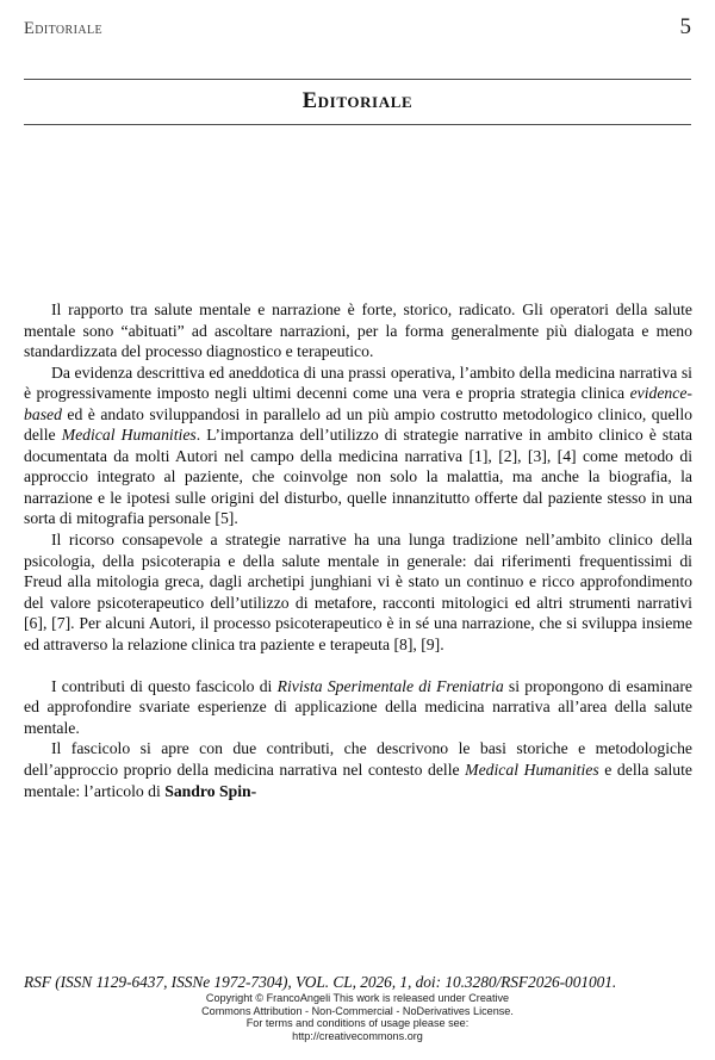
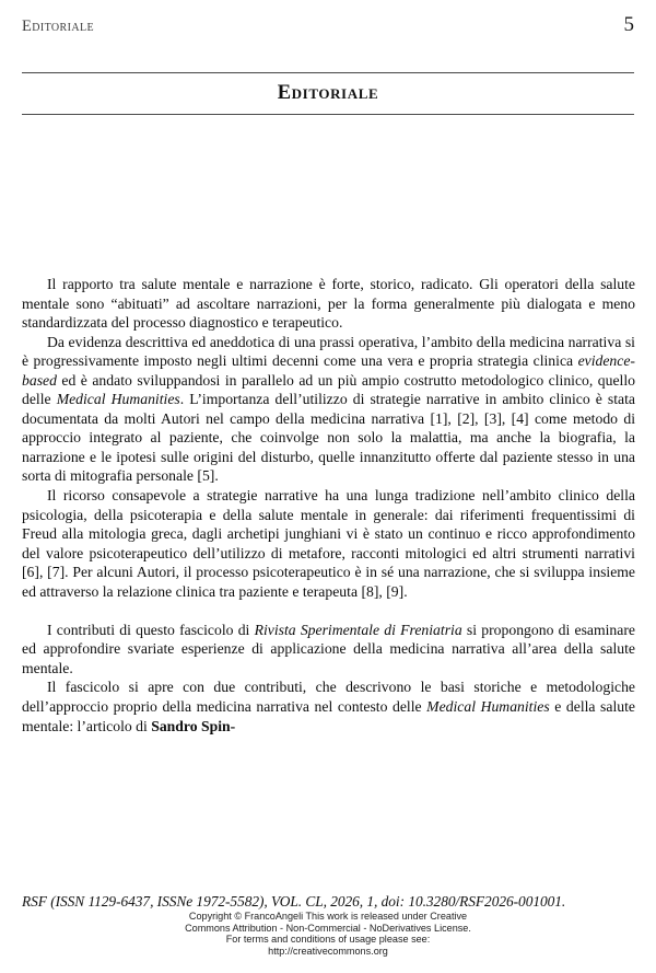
  Editoriale
  5
  Editoriale
  Il rapporto tra salute mentale e narrazione è forte, storico, radicato. Gli operatori della salute mentale sono “abituati” ad ascoltare narrazioni, per la forma generalmente più dialogata e meno standardizzata del processo diagnostico e terapeutico.
  Da evidenza descrittiva ed aneddotica di una prassi operativa, l’ambito della medicina narrativa si è progressivamente imposto negli ultimi decenni come una vera e propria strategia clinica evidence-based ed è andato sviluppandosi in parallelo ad un più ampio costrutto metodologico clinico, quello delle Medical Humanities. L’importanza dell’utilizzo di strategie narrative in ambito clinico è stata documentata da molti Autori nel campo della medicina narrativa [1], [2], [3], [4] come metodo di approccio integrato al paziente, che coinvolge non solo la malattia, ma anche la biografia, la narrazione e le ipotesi sulle origini del disturbo, quelle innanzitutto offerte dal paziente stesso in una sorta di mitografia personale [5].
  Il ricorso consapevole a strategie narrative ha una lunga tradizione nell’ambito clinico della psicologia, della psicoterapia e della salute mentale in generale: dai riferimenti frequentissimi di Freud alla mitologia greca, dagli archetipi junghiani vi è stato un continuo e ricco approfondimento del valore psicoterapeutico dell’utilizzo di metafore, racconti mitologici ed altri strumenti narrativi [6], [7]. Per alcuni Autori, il processo psicoterapeutico è in sé una narrazione, che si sviluppa insieme ed attraverso la relazione clinica tra paziente e terapeuta [8], [9].
  I contributi di questo fascicolo di Rivista Sperimentale di Freniatria si propongono di esaminare ed approfondire svariate esperienze di applicazione della medicina narrativa all’area della salute mentale.
  Il fascicolo si apre con due contributi, che descrivono le basi storiche e metodologiche dell’approccio proprio della medicina narrativa nel contesto delle Medical Humanities e della salute mentale: l’articolo di Sandro Spin-
- RSF (ISSN 1129-6437, ISSNe 1972-7304), VOL. CL, 2026, 1, doi: 10.3280/RSF2026-001001.
+ RSF (ISSN 1129-6437, ISSNe 1972-5582), VOL. CL, 2026, 1, doi: 10.3280/RSF2026-001001.
  Copyright © FrancoAngeli This work is released under Creative
  Commons Attribution - Non-Commercial - NoDerivatives License.
  For terms and conditions of usage please see:
  http://creativecommons.org
